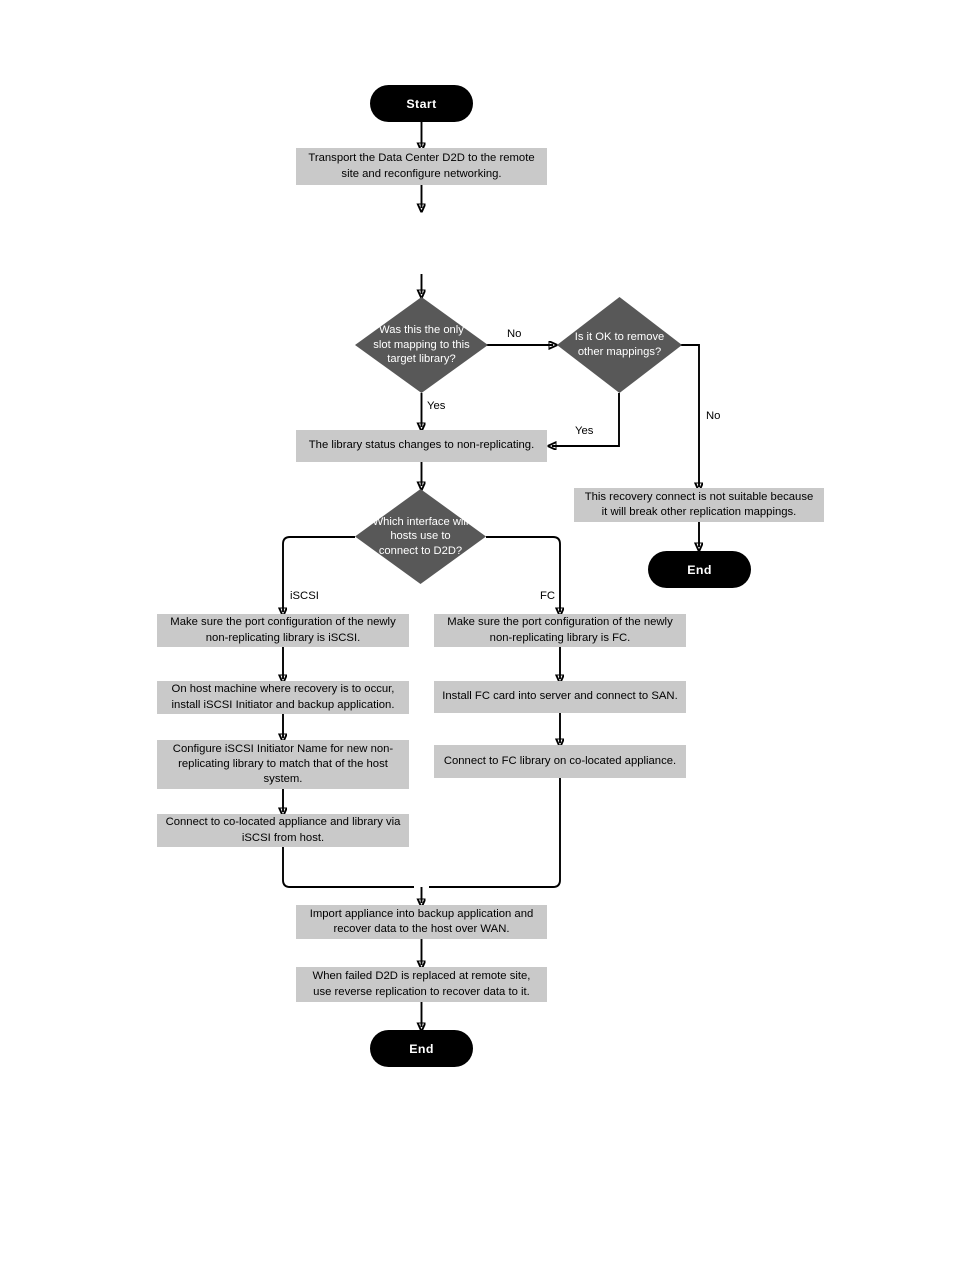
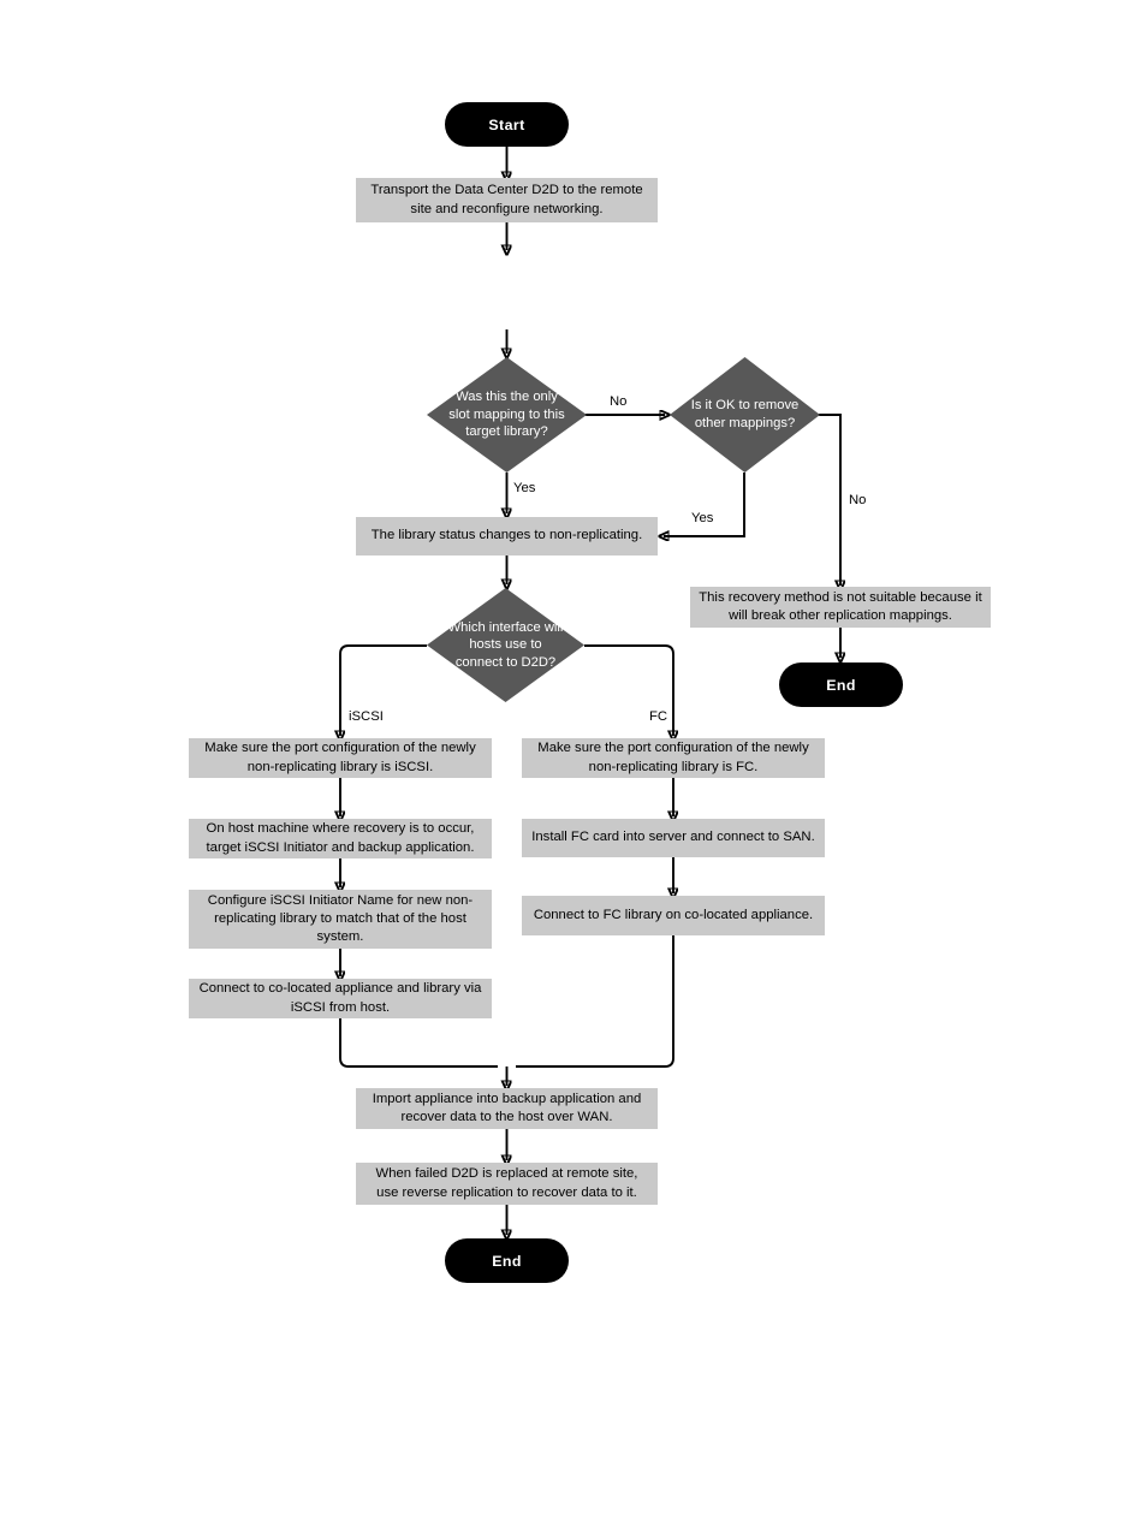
  Start
  Transport the Data Center D2D to the remote site and reconfigure networking.
  Was this the only slot mapping to this target library?
  Is it OK to remove other mappings?
  No
  Yes
  Yes
  No
  The library status changes to non-replicating.
- This recovery connect is not suitable because it will break other replication mappings.
+ This recovery method is not suitable because it will break other replication mappings.
  End
  Which interface will hosts use to connect to D2D?
  iSCSI
  FC
  Make sure the port configuration of the newly non-replicating library is iSCSI.
- On host machine where recovery is to occur, install iSCSI Initiator and backup application.
+ On host machine where recovery is to occur, target iSCSI Initiator and backup application.
  Configure iSCSI Initiator Name for new non-replicating library to match that of the host system.
  Connect to co-located appliance and library via iSCSI from host.
  Make sure the port configuration of the newly non-replicating library is FC.
  Install FC card into server and connect to SAN.
  Connect to FC library on co-located appliance.
  Import appliance into backup application and recover data to the host over WAN.
  When failed D2D is replaced at remote site, use reverse replication to recover data to it.
  End
